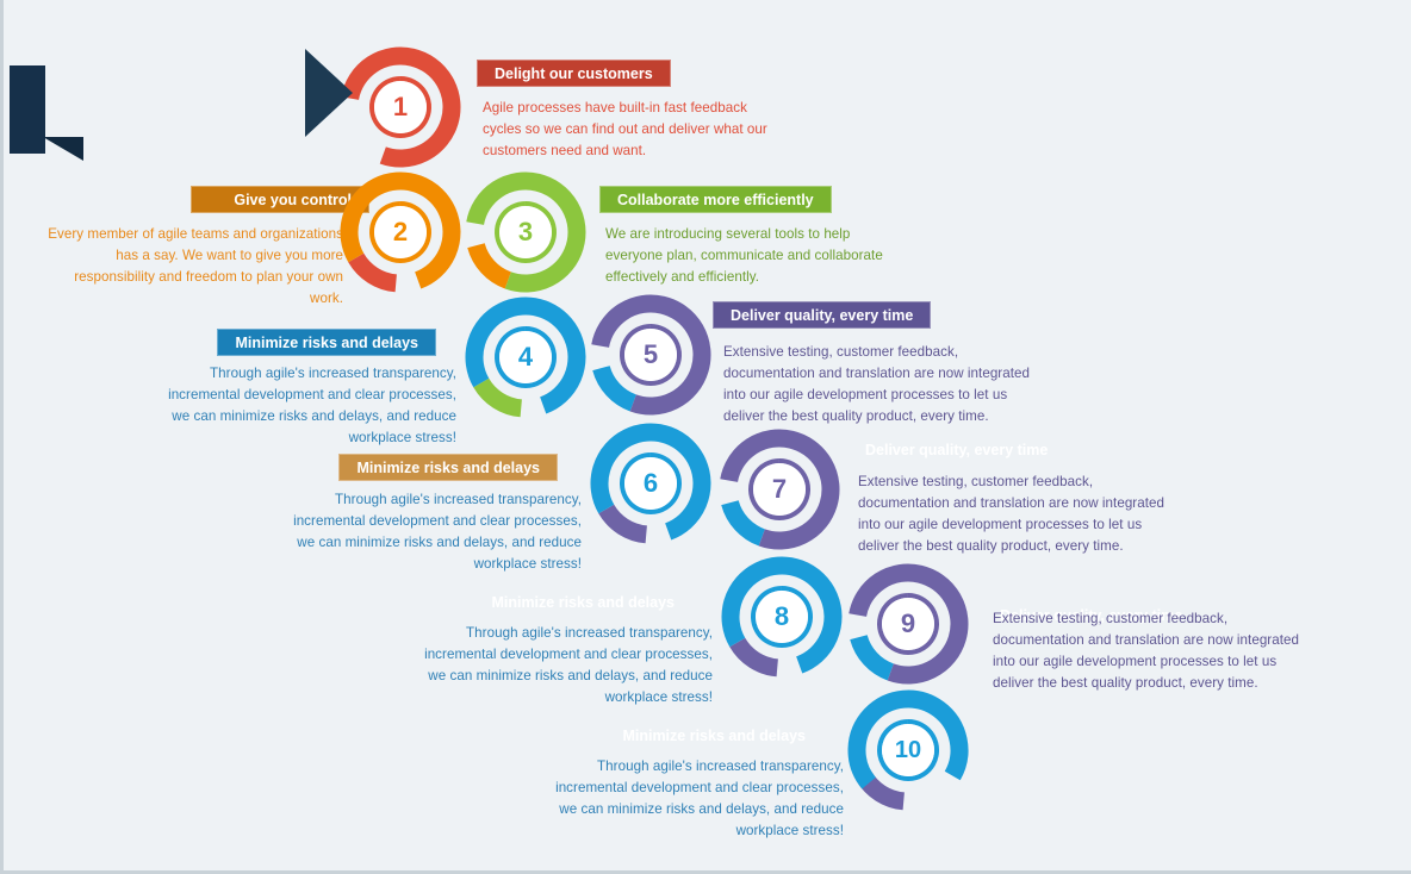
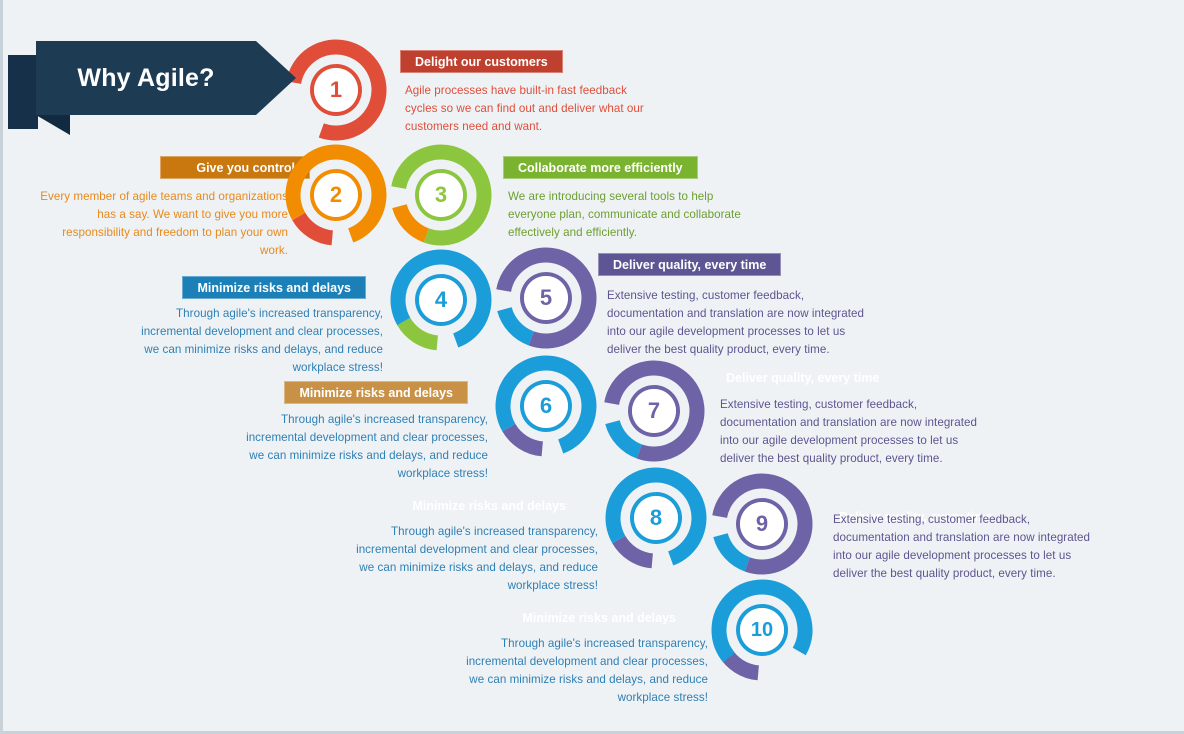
+ Why Agile?
  1
  Delight our customers
  Agile processes have built-in fast feedback cycles so we can find out and deliver what our customers need and want.
  2
  Give you control
  Every member of agile teams and organizations has a say. We want to give you more responsibility and freedom to plan your own work.
  3
  Collaborate more efficiently
  We are introducing several tools to help everyone plan, communicate and collaborate effectively and efficiently.
  4
  Minimize risks and delays
  Through agile's increased transparency, incremental development and clear processes, we can minimize risks and delays, and reduce workplace stress!
  5
  Deliver quality, every time
  Extensive testing, customer feedback, documentation and translation are now integrated into our agile development processes to let us deliver the best quality product, every time.
  6
  Minimize risks and delays
  Through agile's increased transparency, incremental development and clear processes, we can minimize risks and delays, and reduce workplace stress!
  7
  Extensive testing, customer feedback, documentation and translation are now integrated into our agile development processes to let us deliver the best quality product, every time.
  8
  Through agile's increased transparency, incremental development and clear processes, we can minimize risks and delays, and reduce workplace stress!
  9
  Deliver quality, every time
  Extensive testing, customer feedback, documentation and translation are now integrated into our agile development processes to let us deliver the best quality product, every time.
  10
  Through agile's increased transparency, incremental development and clear processes, we can minimize risks and delays, and reduce workplace stress!
